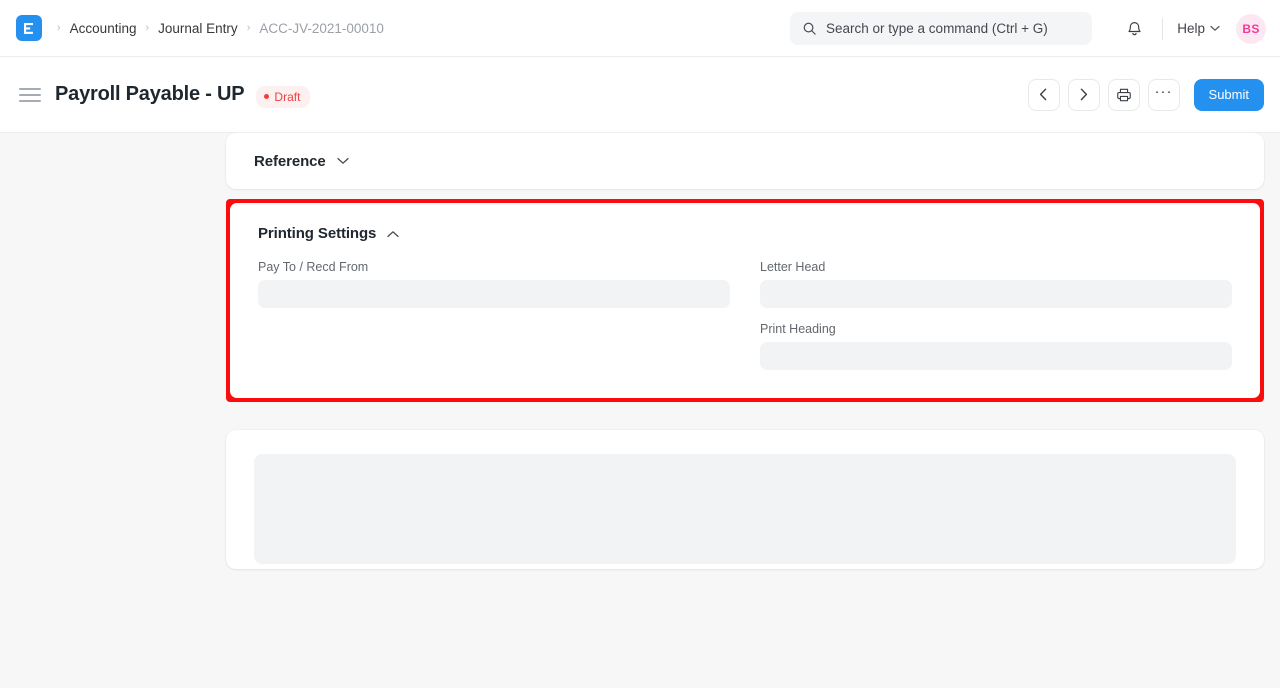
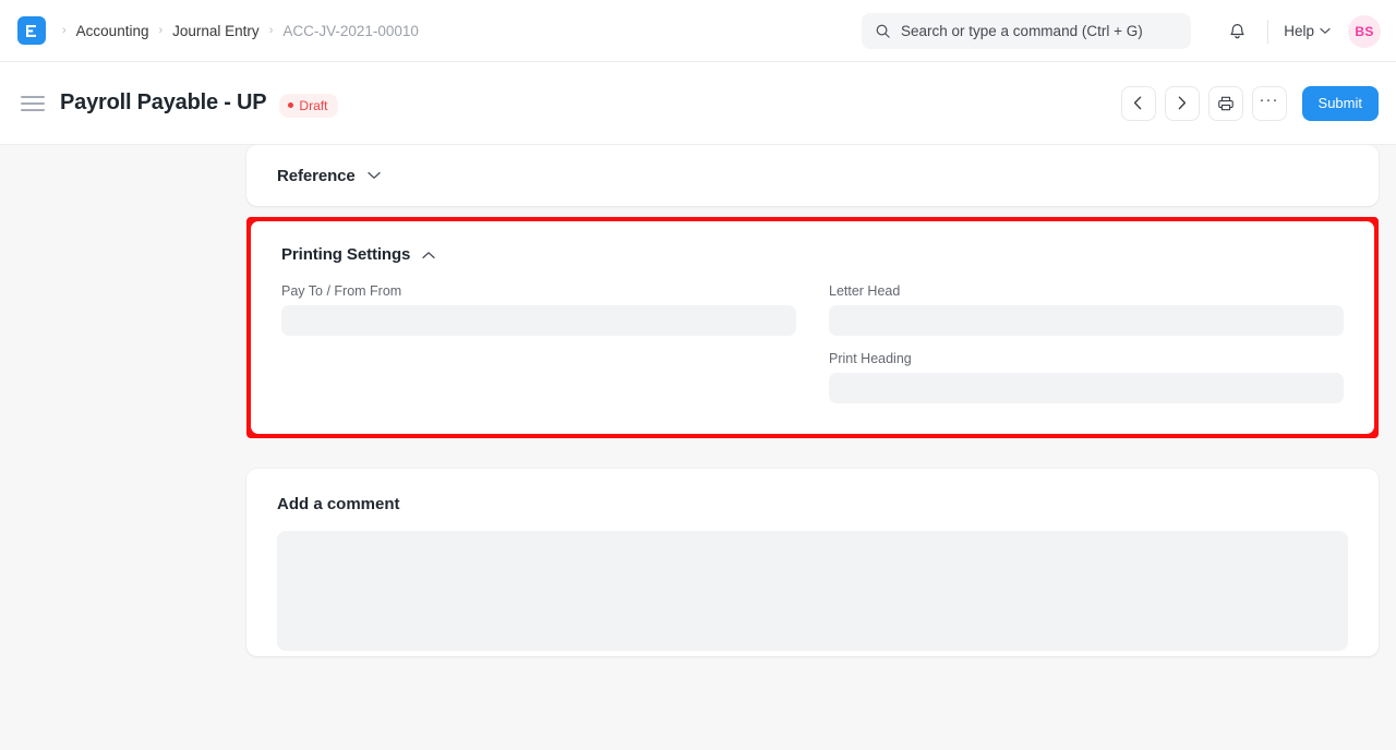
  ›
  Accounting
  ›
  Journal Entry
  ›
  ACC-JV-2021-00010
  Search or type a command (Ctrl + G)
  Help
  BS
  Payroll Payable - UP
  Draft
  ···
  Submit
  Reference
  Printing Settings
- Pay To / Recd From
+ Pay To / From From
  Letter Head
  Print Heading
+ Add a comment
